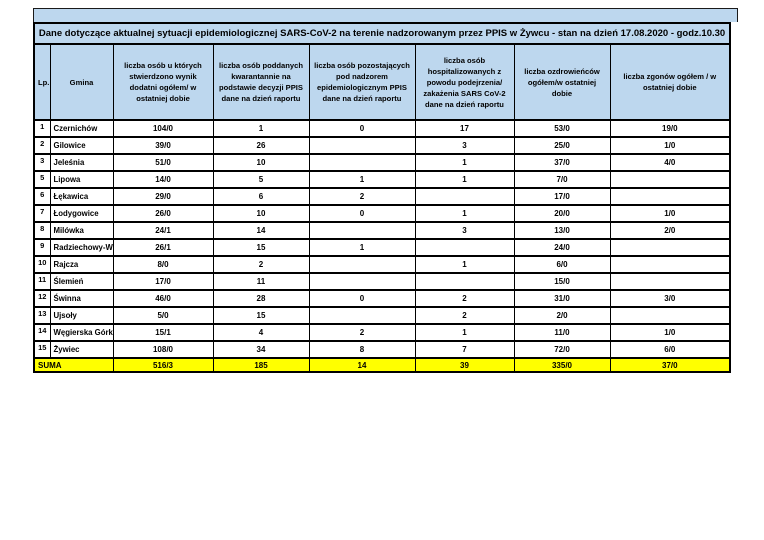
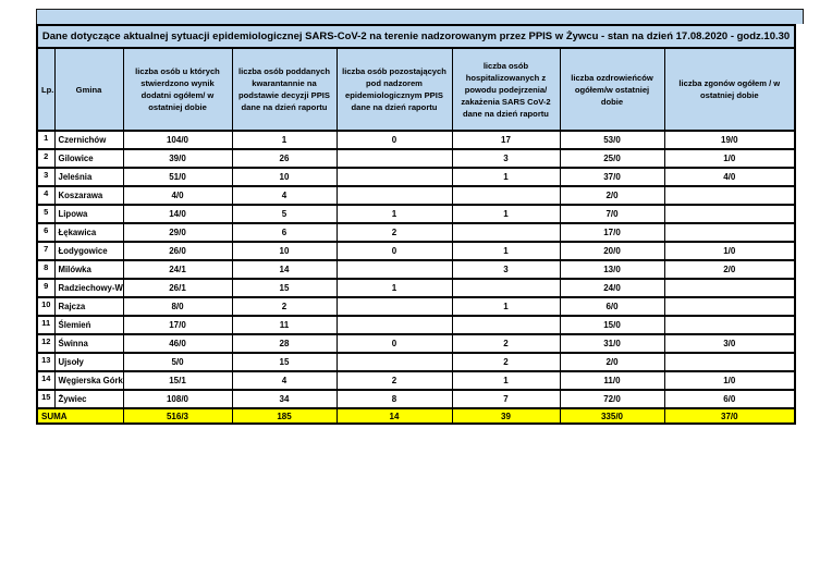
  Dane dotyczące aktualnej sytuacji epidemiologicznej SARS-CoV-2 na terenie nadzorowanym przez PPIS w Żywcu - stan na dzień 17.08.2020 - godz.10.30
  Lp.	Gmina	liczba osób u których stwierdzono wynik dodatni ogółem/ w ostatniej dobie	liczba osób poddanych kwarantannie na podstawie decyzji PPIS dane na dzień raportu	liczba osób pozostających pod nadzorem epidemiologicznym PPIS dane na dzień raportu	liczba osób hospitalizowanych z powodu podejrzenia/ zakażenia SARS CoV-2 dane na dzień raportu	liczba ozdrowieńców ogółem/w ostatniej dobie	liczba zgonów ogółem / w ostatniej dobie
  1	Czernichów	104/0	1	0	17	53/0	19/0
  2	Gilowice	39/0	26		3	25/0	1/0
  3	Jeleśnia	51/0	10		1	37/0	4/0
+ 4	Koszarawa	4/0	4			2/0
  5	Lipowa	14/0	5	1	1	7/0
  6	Łękawica	29/0	6	2		17/0
  7	Łodygowice	26/0	10	0	1	20/0	1/0
  8	Milówka	24/1	14		3	13/0	2/0
  9	Radziechowy-W	26/1	15	1		24/0
  10	Rajcza	8/0	2		1	6/0
  11	Ślemień	17/0	11			15/0
  12	Świnna	46/0	28	0	2	31/0	3/0
  13	Ujsoły	5/0	15		2	2/0
  14	Węgierska Górk	15/1	4	2	1	11/0	1/0
  15	Żywiec	108/0	34	8	7	72/0	6/0
  SUMA	516/3	185	14	39	335/0	37/0
